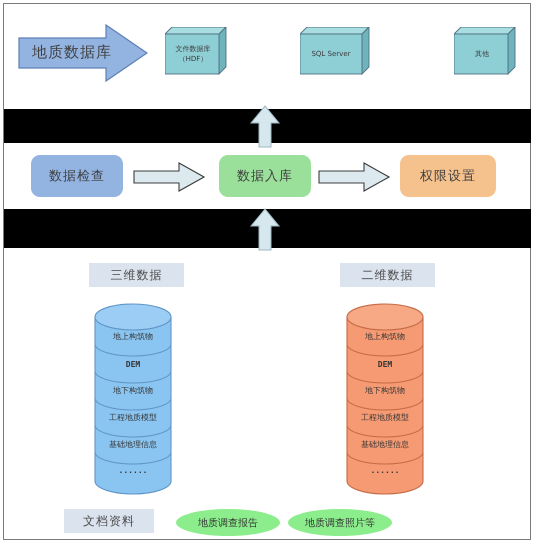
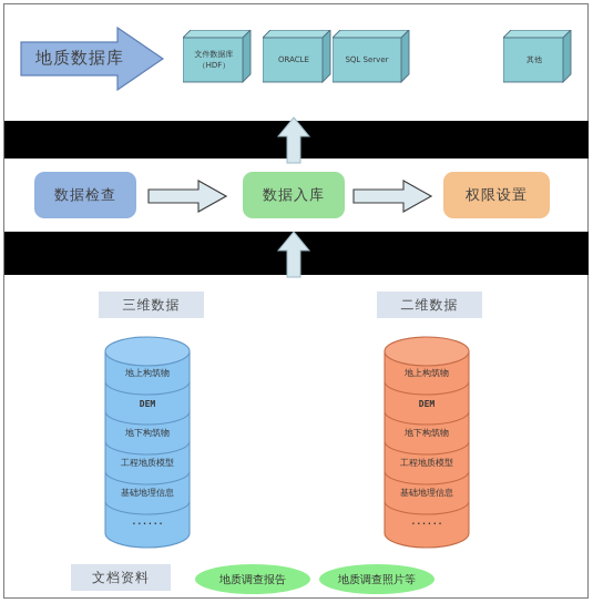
  地质数据库
  文件数据库
  （HDF）
+ ORACLE
  SQL Server
  其他
  数据检查
  数据入库
  权限设置
  三维数据
  二维数据
  地上构筑物
  DEM
  地下构筑物
  工程地质模型
  基础地理信息
  ······
  地上构筑物
  DEM
  地下构筑物
  工程地质模型
  基础地理信息
  ······
  文档资料
  地质调查报告
  地质调查照片等
